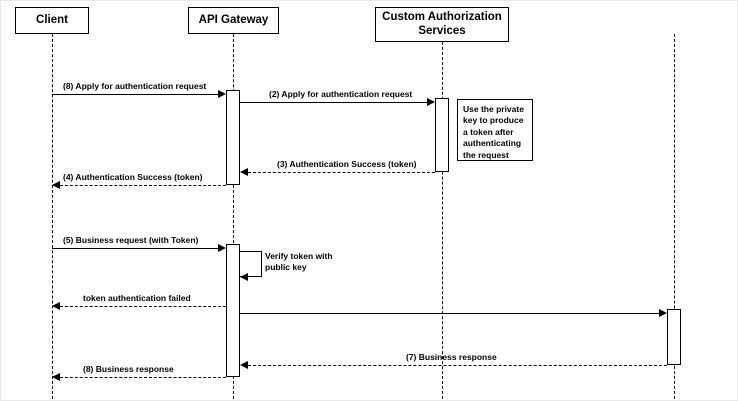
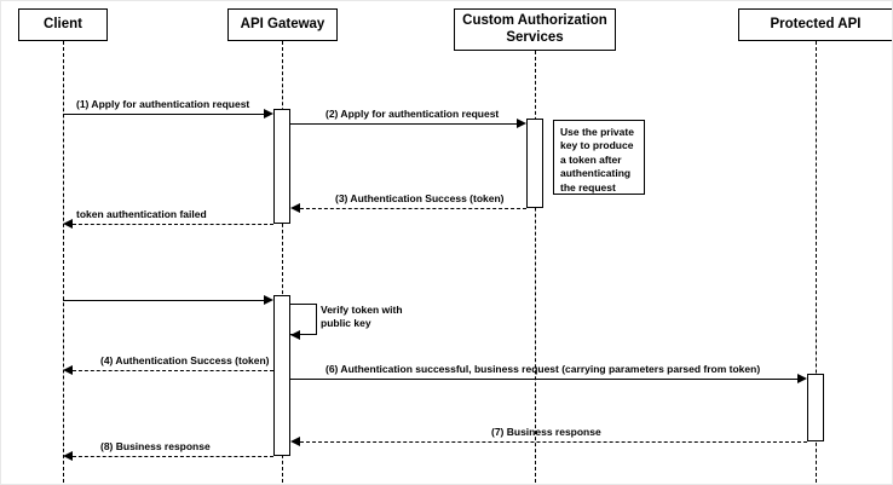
  Client
  API Gateway
  Custom Authorization Services
+ Protected API
  Use the private key to produce a token after authenticating the request
  Verify token with public key
- (8) Apply for authentication request
+ (1) Apply for authentication request
  (2) Apply for authentication request
  (3) Authentication Success (token)
- (4) Authentication Success (token)
+ token authentication failed
- (5) Business request (with Token)
- token authentication failed
+ (4) Authentication Success (token)
+ (6) Authentication successful, business request (carrying parameters parsed from token)
  (7) Business response
  (8) Business response
